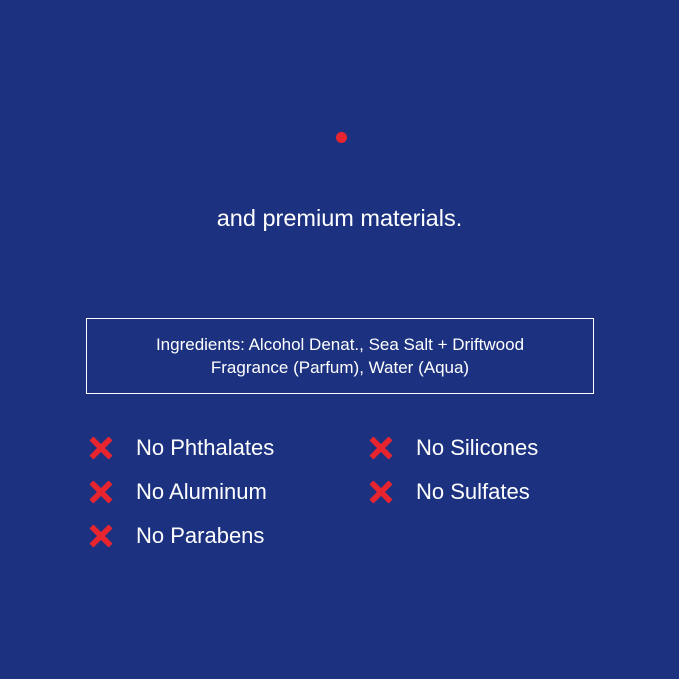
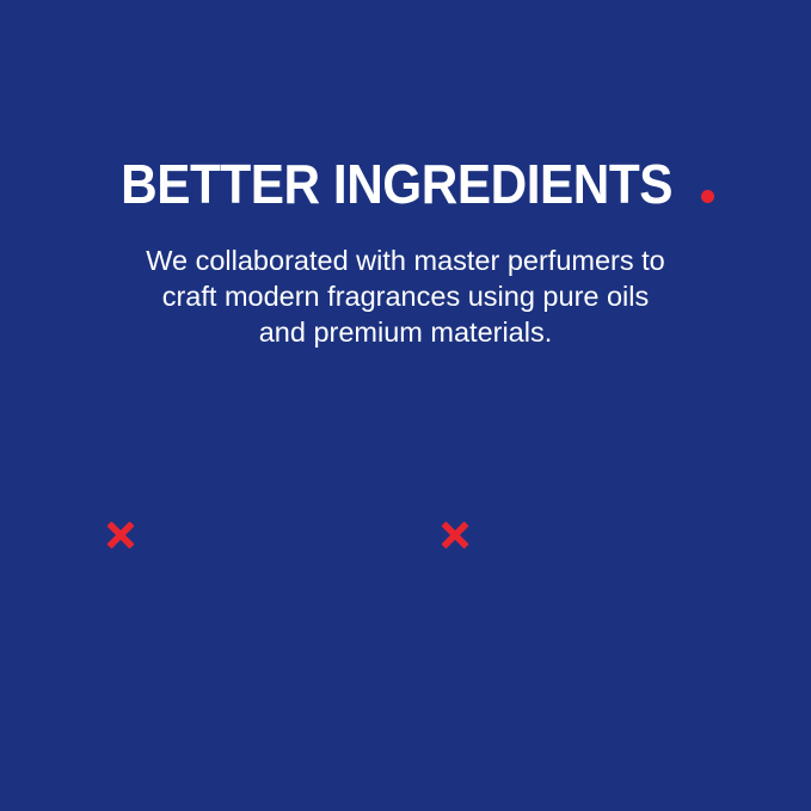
+ BETTER INGREDIENTS
+ We collaborated with master perfumers to
+ craft modern fragrances using pure oils
  and premium materials.
- Ingredients: Alcohol Denat., Sea Salt + Driftwood
- Fragrance (Parfum), Water (Aqua)
- No Phthalates
- No Aluminum
- No Parabens
- No Silicones
- No Sulfates
